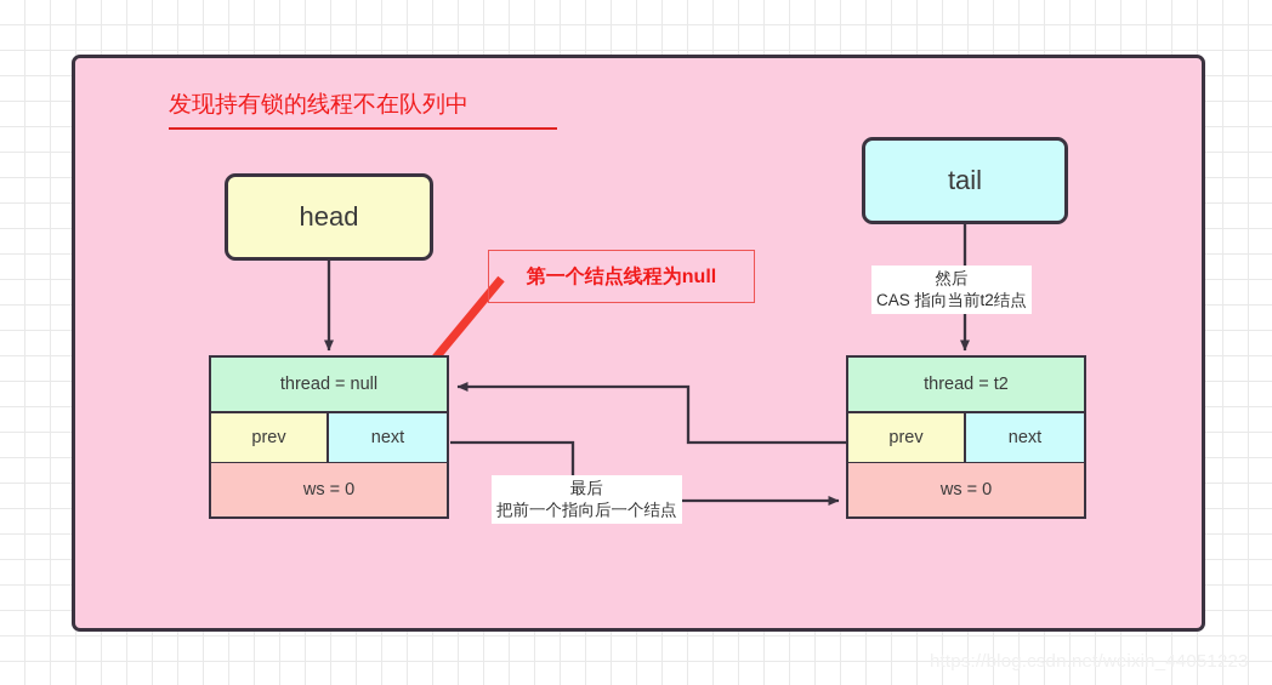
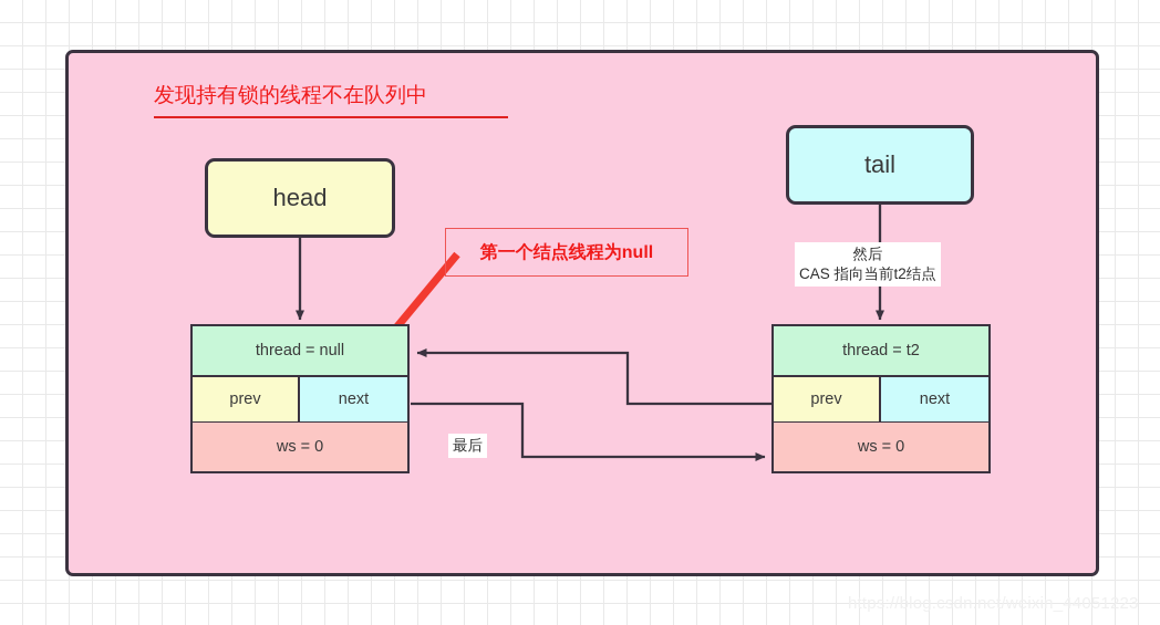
  发现持有锁的线程不在队列中
  head
  tail
  thread = null
  prev
  next
  ws = 0
  thread = t2
  prev
  next
  ws = 0
  第一个结点线程为null
  然后
  CAS 指向当前t2结点
  最后
- 把前一个指向后一个结点
